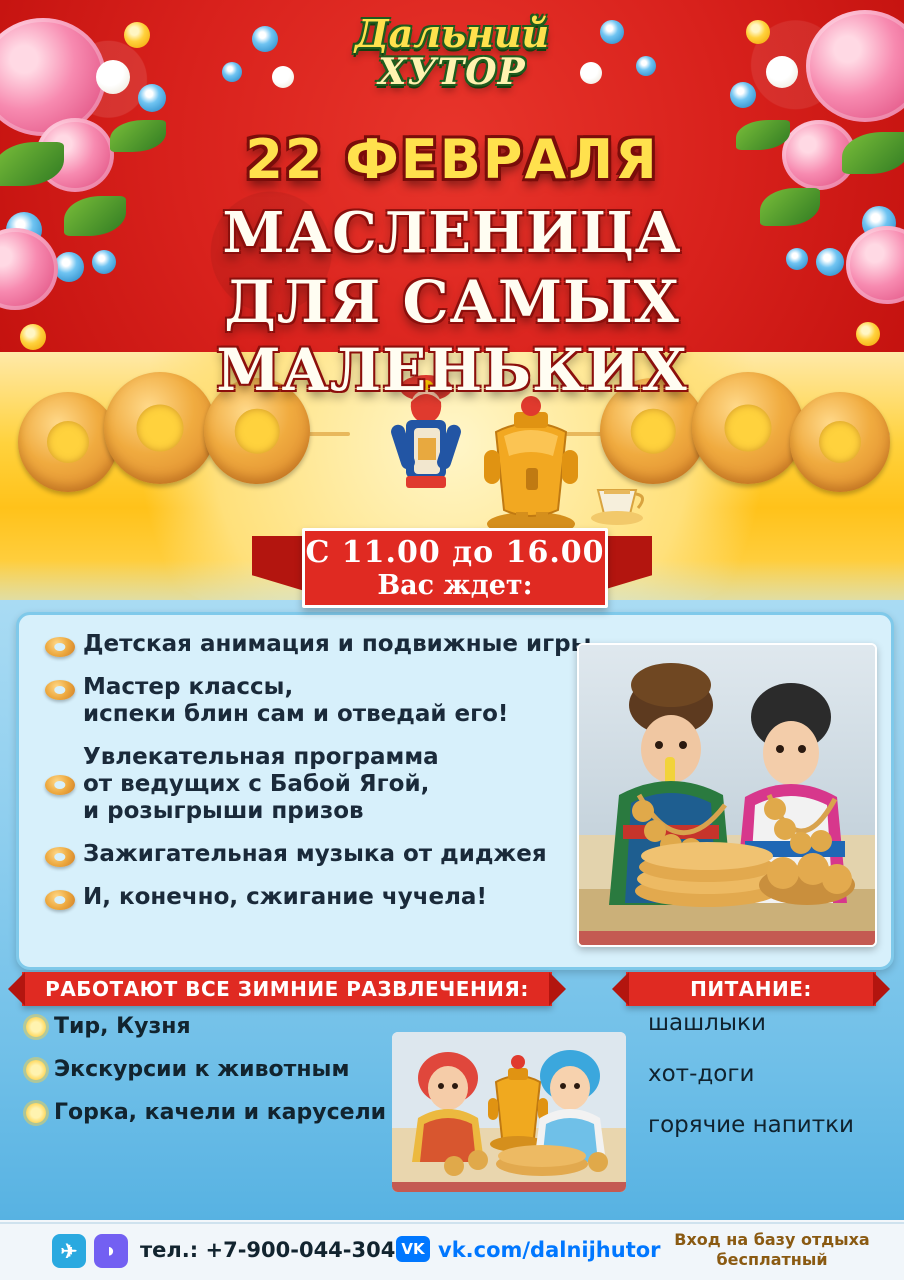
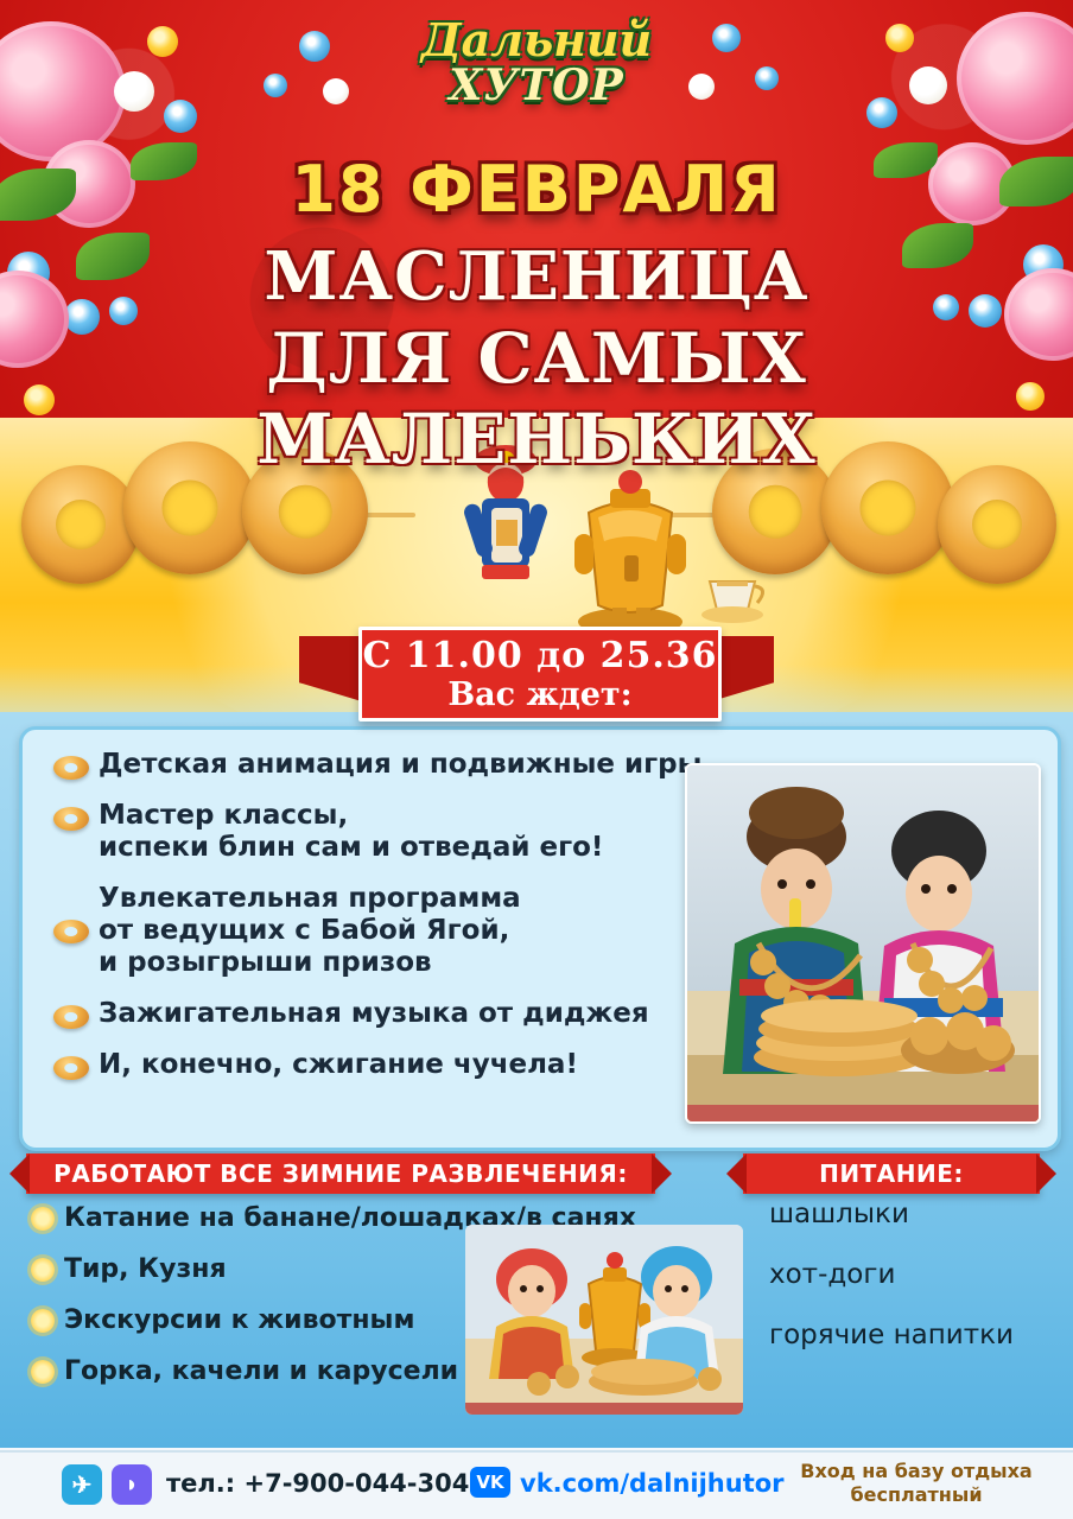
  Дальний
  ХУТОР
- 22 ФЕВРАЛЯ
+ 18 ФЕВРАЛЯ
  МАСЛЕНИЦА
  ДЛЯ САМЫХ МАЛЕНЬКИХ
- С 11.00 до 16.00
+ С 11.00 до 25.36
  Вас ждет:
  Детская анимация и подвижные игр
  Мастер классы,
  испеки блин сам и отведай его!
  Увлекательная программа
  от ведущих с Бабой Ягой,
  и розыгрыши призов
  Зажигательная музыка от диджея
  И, конечно, сжигание чучела!
  РАБОТАЮТ ВСЕ ЗИМНИЕ РАЗВЛЕЧЕНИЯ:
  ПИТАНИЕ:
+ Катание на банане/лошадках/в санях
  Тир, Кузня
  Экскурсии к животным
  Горка, качели и карусели
  шашлыки
  хот-доги
  горячие напитки
  ✈
  ◗
  тел.: +7-900-044-304
  VK
  vk.com/dalnijhutor
  Вход на базу отдыха
  бесплатный
